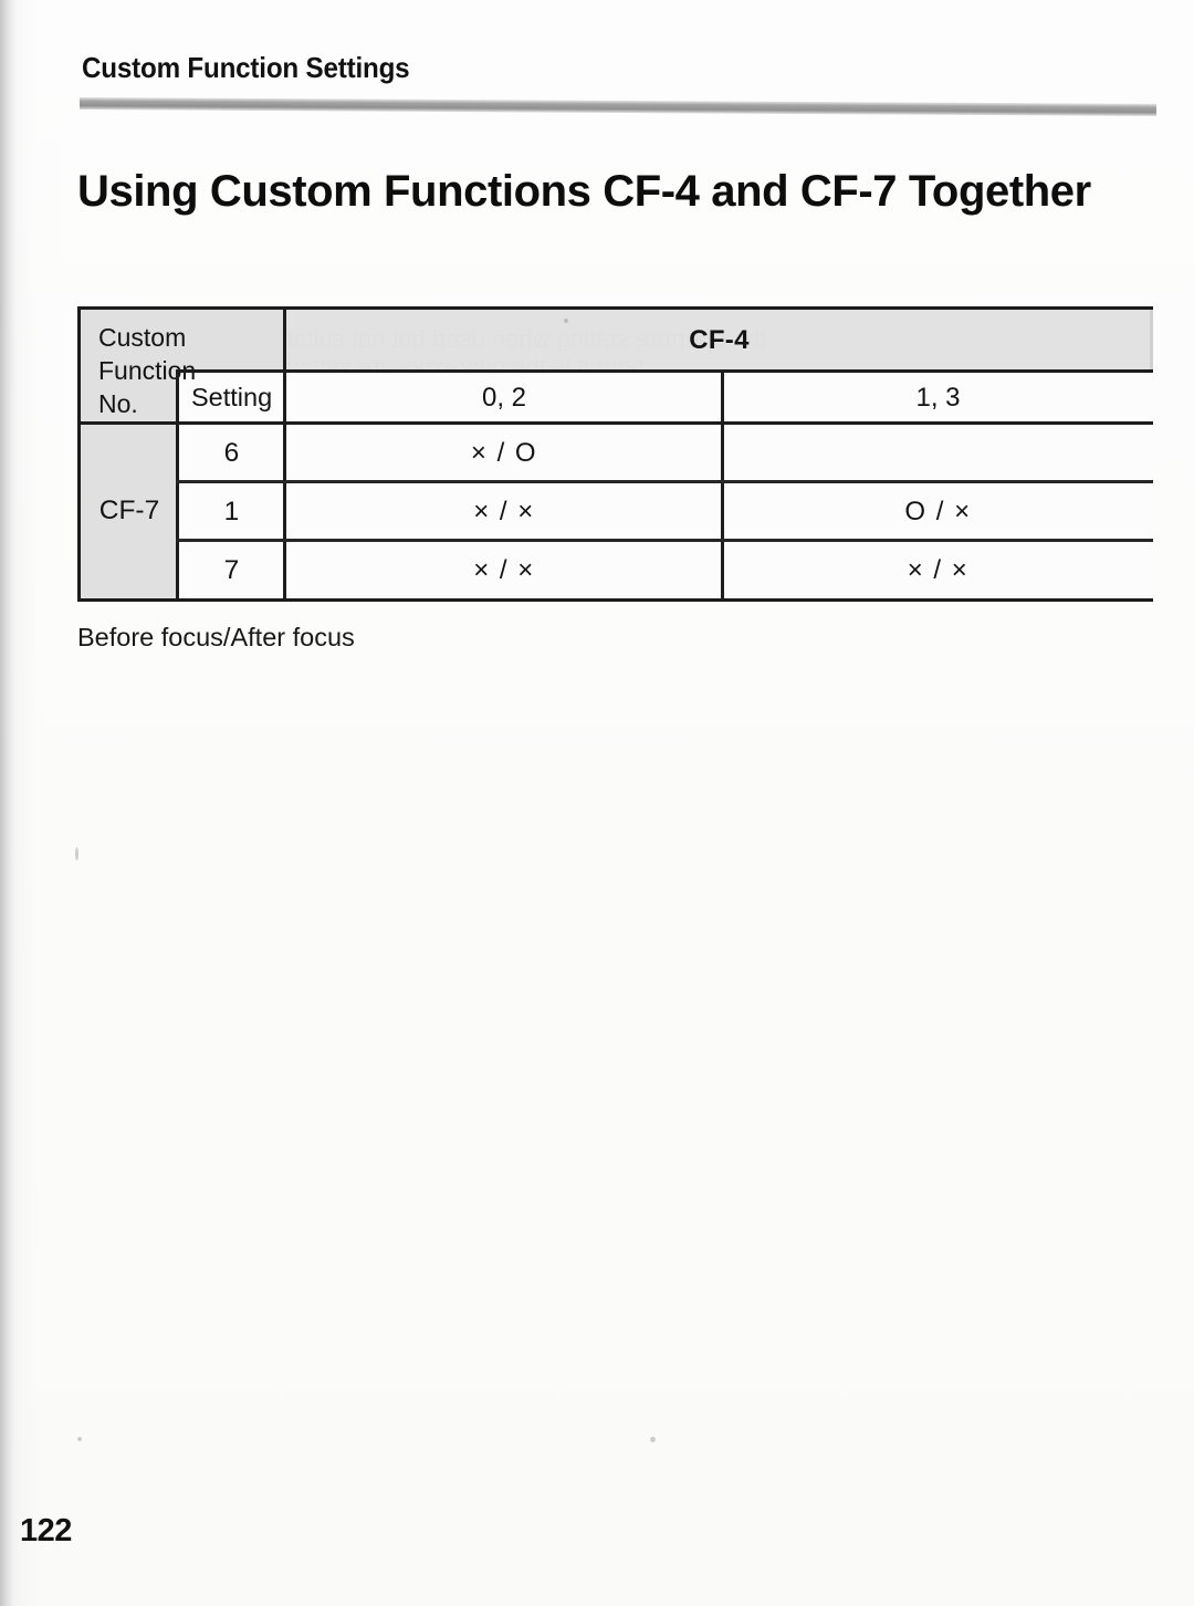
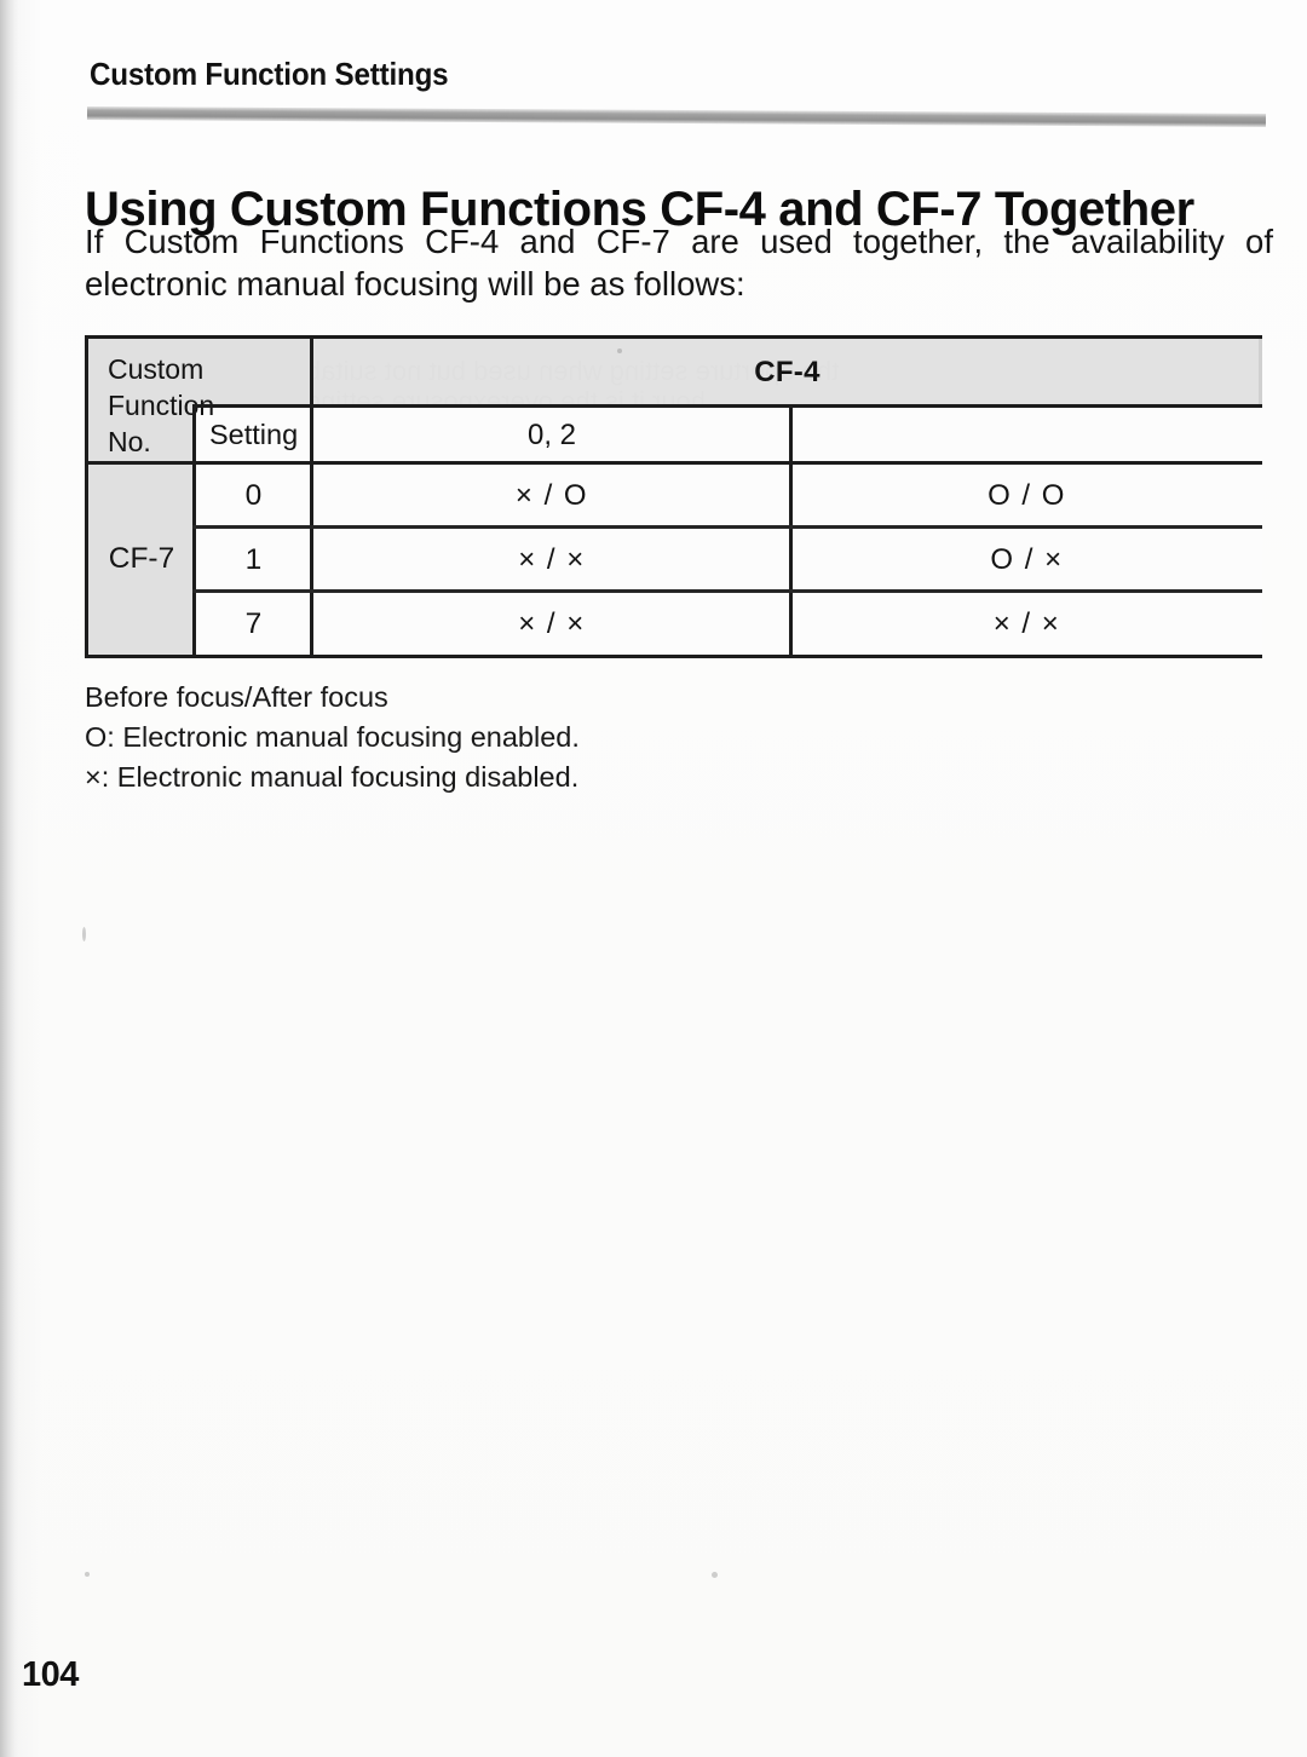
  Custom Function Settings
  Using Custom Functions CF-4 and CF-7 Together
+ If Custom Functions CF-4 and CF-7 are used together, the availability of
+ electronic manual focusing will be as follows:
  Custom Functi
  No.
  Setting
  CF-4
  0, 2
- 1, 3
  CF-7
- 6
+ 0
  × / O
+ O / O
  1
  × / ×
  O / ×
  7
  × / ×
  × / ×
  Before focus/After focus
+ O: Electronic manual focusing enabled.
+ ×: Electronic manual focusing disabled.
- 122
+ 104
